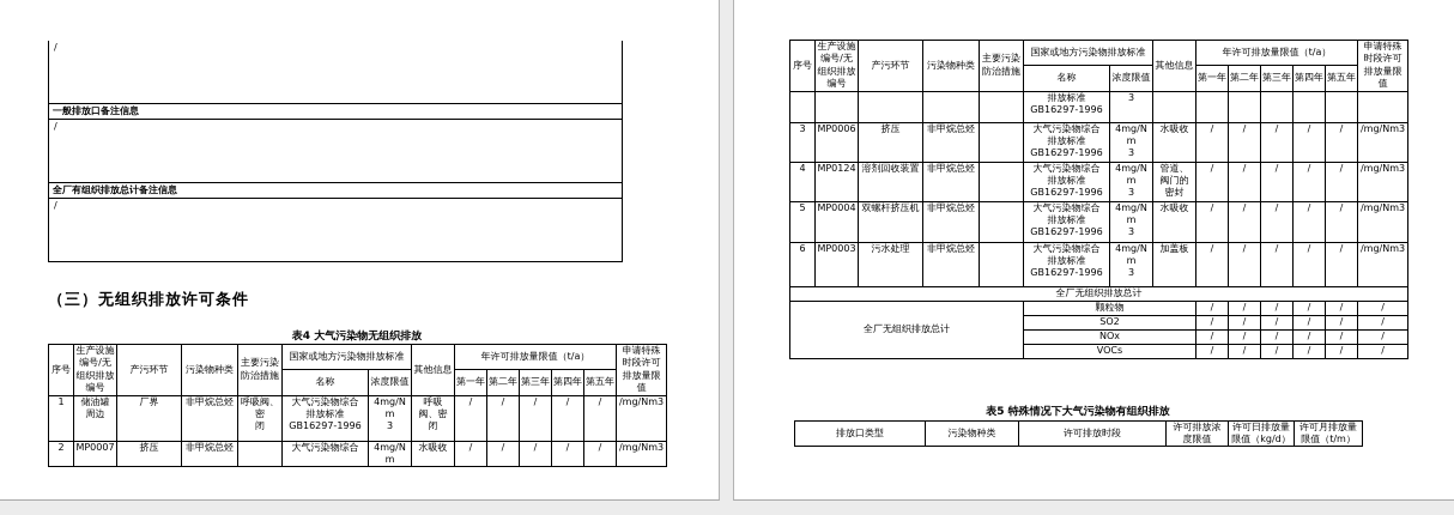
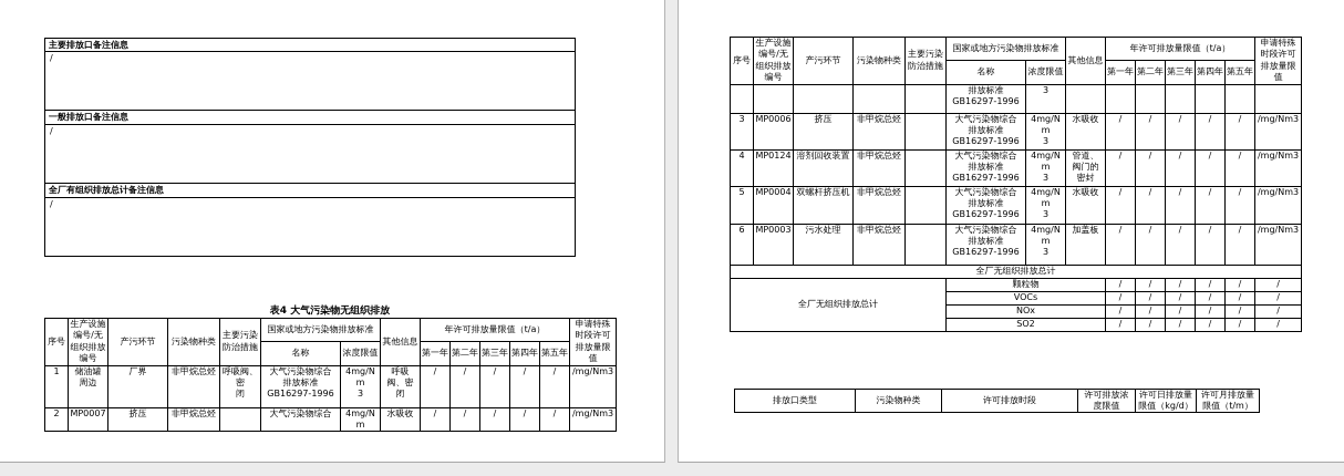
+ 主要排放口备注信息
  /
  一般排放口备注信息
  /
  全厂有组织排放总计备注信息
  /
- （三）无组织排放许可条件
  表4 大气污染物无组织排放
  序号	生产设施编号/无组织排放编号	产污环节	污染物种类	主要污染防治措施	国家或地方污染物排放标准	其他信息	年许可排放量限值（t/a）	申请特殊时段许可排放量限值
  名称	浓度限值	第一年	第二年	第三年	第四年	第五年
  1	储油罐 周边	厂界	非甲烷总烃	呼吸阀、密 闭	大气污染物综合 排放标准 GB16297-1996	4mg/Nm 3	呼吸 阀、密 闭	/	/	/	/	/	/mg/Nm3
  2	MP0007	挤压	非甲烷总烃		大气污染物综合	4mg/Nm	水吸收	/	/	/	/	/	/mg/Nm3
  序号	生产设施编号/无组织排放编号	产污环节	污染物种类	主要污染防治措施	国家或地方污染物排放标准	其他信息	年许可排放量限值（t/a）	申请特殊时段许可排放量限值
  名称	浓度限值	第一年	第二年	第三年	第四年	第五年
  					排放标准 GB16297-1996	3
  3	MP0006	挤压	非甲烷总烃		大气污染物综合 排放标准 GB16297-1996	4mg/Nm 3	水吸收	/	/	/	/	/	/mg/Nm3
  4	MP0124	溶剂回收装置	非甲烷总烃		大气污染物综合 排放标准 GB16297-1996	4mg/Nm 3	管道、 阀门的 密封	/	/	/	/	/	/mg/Nm3
  5	MP0004	双螺杆挤压机	非甲烷总烃		大气污染物综合 排放标准 GB16297-1996	4mg/Nm 3	水吸收	/	/	/	/	/	/mg/Nm3
  6	MP0003	污水处理	非甲烷总烃		大气污染物综合 排放标准 GB16297-1996	4mg/Nm 3	加盖板	/	/	/	/	/	/mg/Nm3
  全厂无组织排放总计
  全厂无组织排放总计	颗粒物	/	/	/	/	/	/
- SO2	/	/	/	/	/	/
+ VOCs	/	/	/	/	/	/
  NOx	/	/	/	/	/	/
- VOCs	/	/	/	/	/	/
+ SO2	/	/	/	/	/	/
- 表5 特殊情况下大气污染物有组织排放
  排放口类型	污染物种类	许可排放时段	许可排放浓度限值	许可日排放量限值（kg/d）	许可月排放量限值（t/m）
